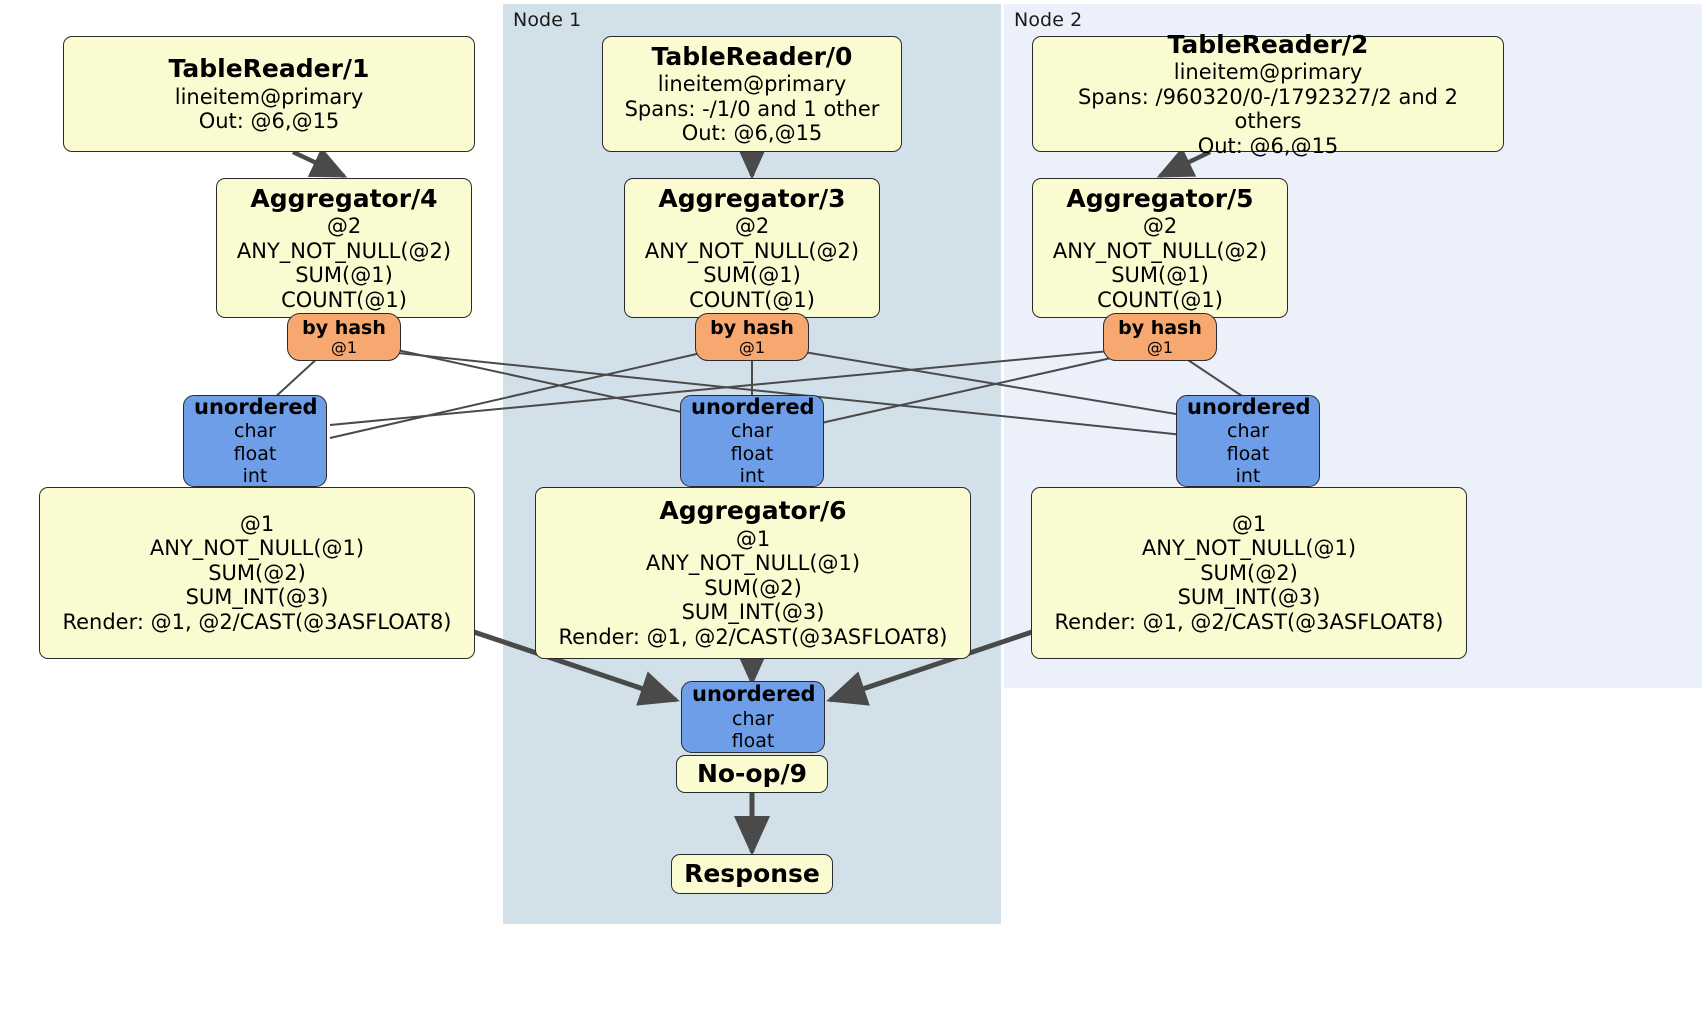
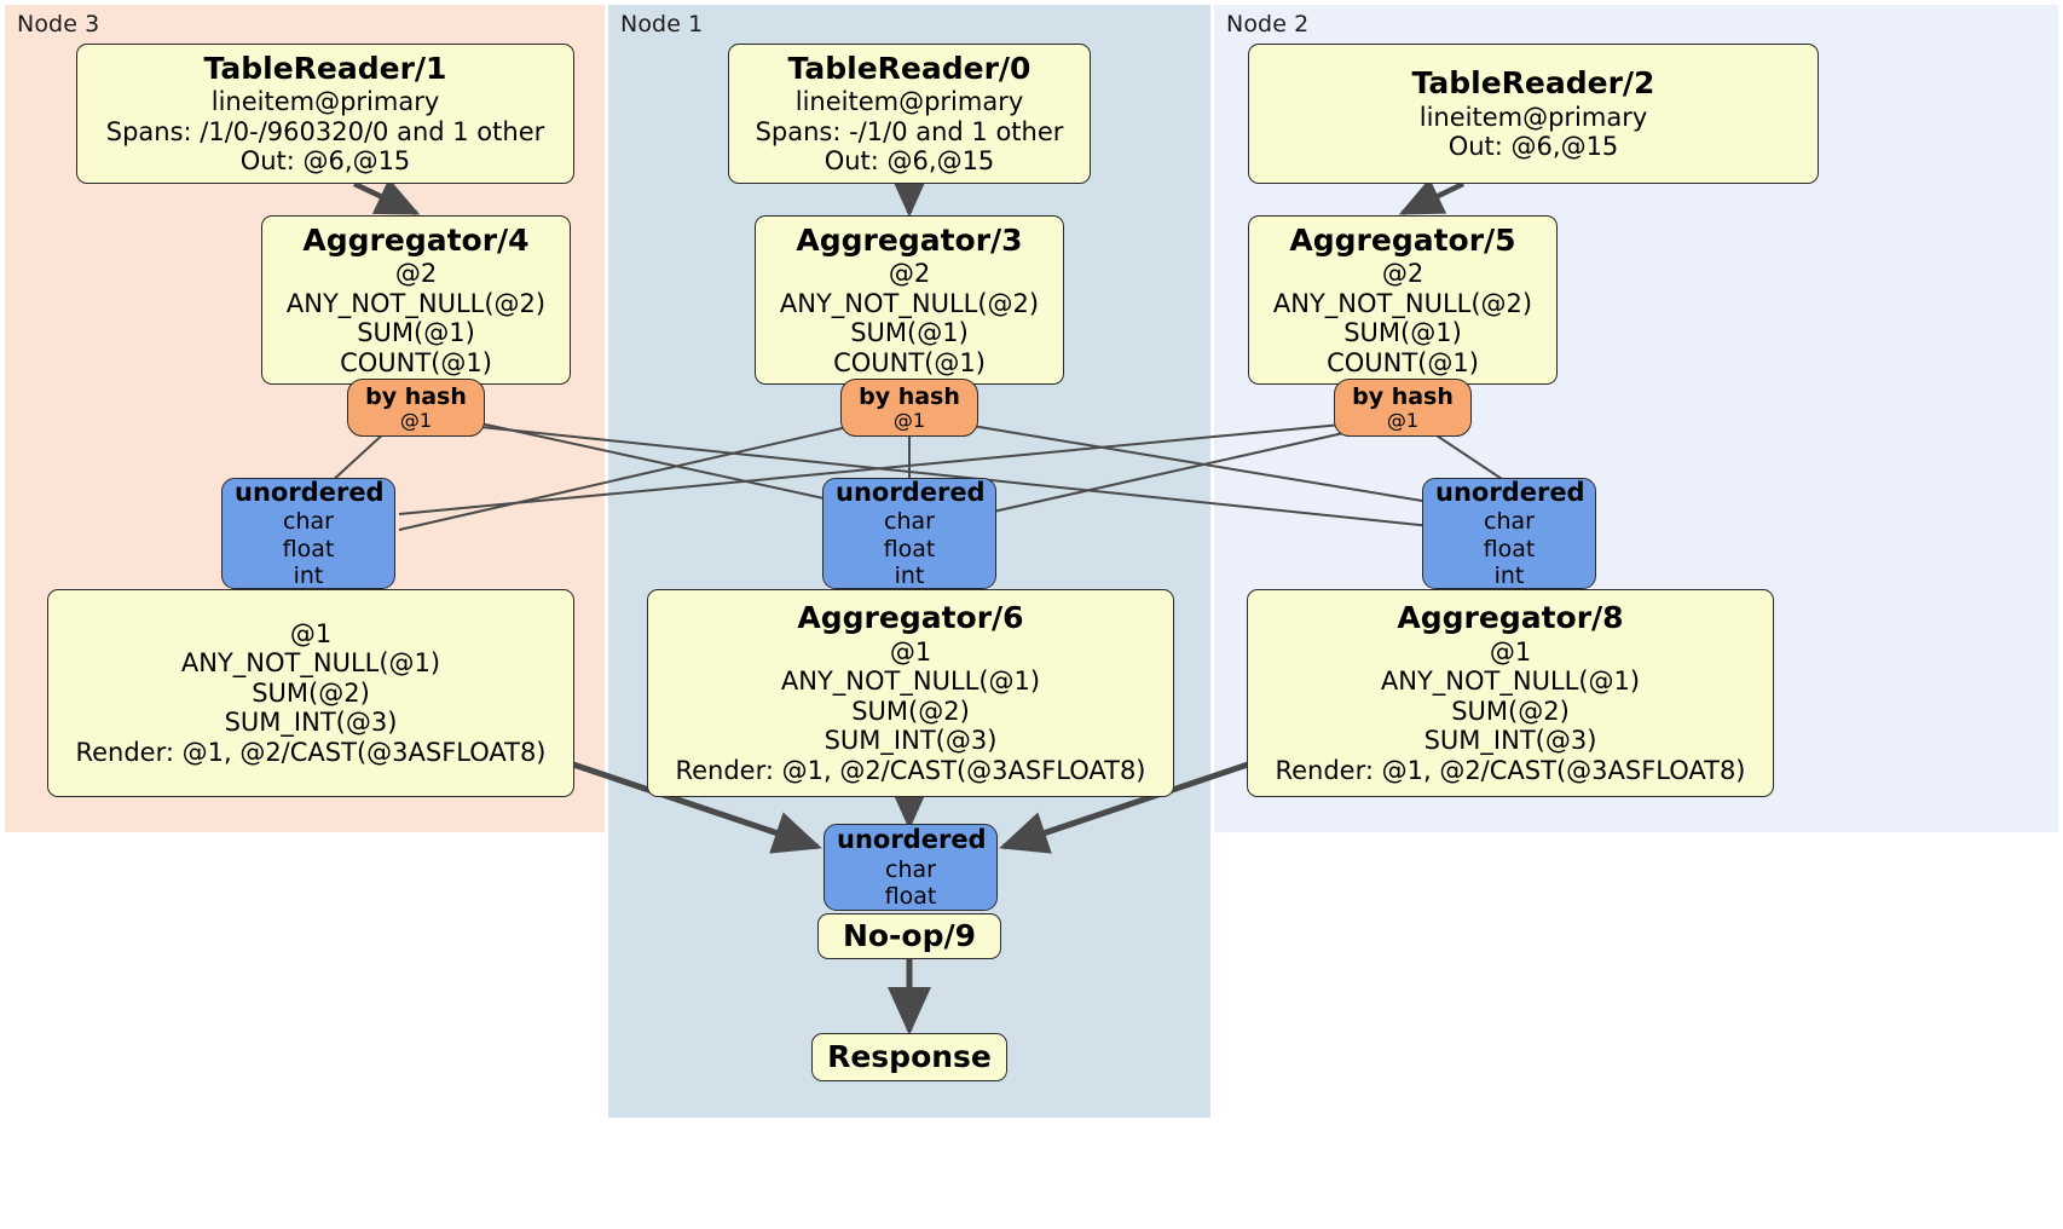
+ Node 3
  Node 1
  Node 2
  TableReader/1
  lineitem@primary
+ Spans: /1/0-/960320/0 and 1 other
  Out: @6,@15
  TableReader/0
  lineitem@primary
  Spans: -/1/0 and 1 other
  Out: @6,@15
  TableReader/2
  lineitem@primary
- Spans: /960320/0-/1792327/2 and 2 others
  Out: @6,@15
  Aggregator/4
  @2
  ANY_NOT_NULL(@2)
  SUM(@1)
  COUNT(@1)
  Aggregator/3
  @2
  ANY_NOT_NULL(@2)
  SUM(@1)
  COUNT(@1)
  Aggregator/5
  @2
  ANY_NOT_NULL(@2)
  SUM(@1)
  COUNT(@1)
  by hash
  @1
  by hash
  @1
  by hash
  @1
  unordered
  char
  float
  int
  unordered
  char
  float
  int
  unordered
  char
  float
  int
  @1
  ANY_NOT_NULL(@1)
  SUM(@2)
  SUM_INT(@3)
  Render: @1, @2/CAST(@3ASFLOAT8)
  Aggregator/6
  @1
  ANY_NOT_NULL(@1)
  SUM(@2)
  SUM_INT(@3)
  Render: @1, @2/CAST(@3ASFLOAT8)
+ Aggregator/8
  @1
  ANY_NOT_NULL(@1)
  SUM(@2)
  SUM_INT(@3)
  Render: @1, @2/CAST(@3ASFLOAT8)
  unordered
  char
  float
  No-op/9
  Response
